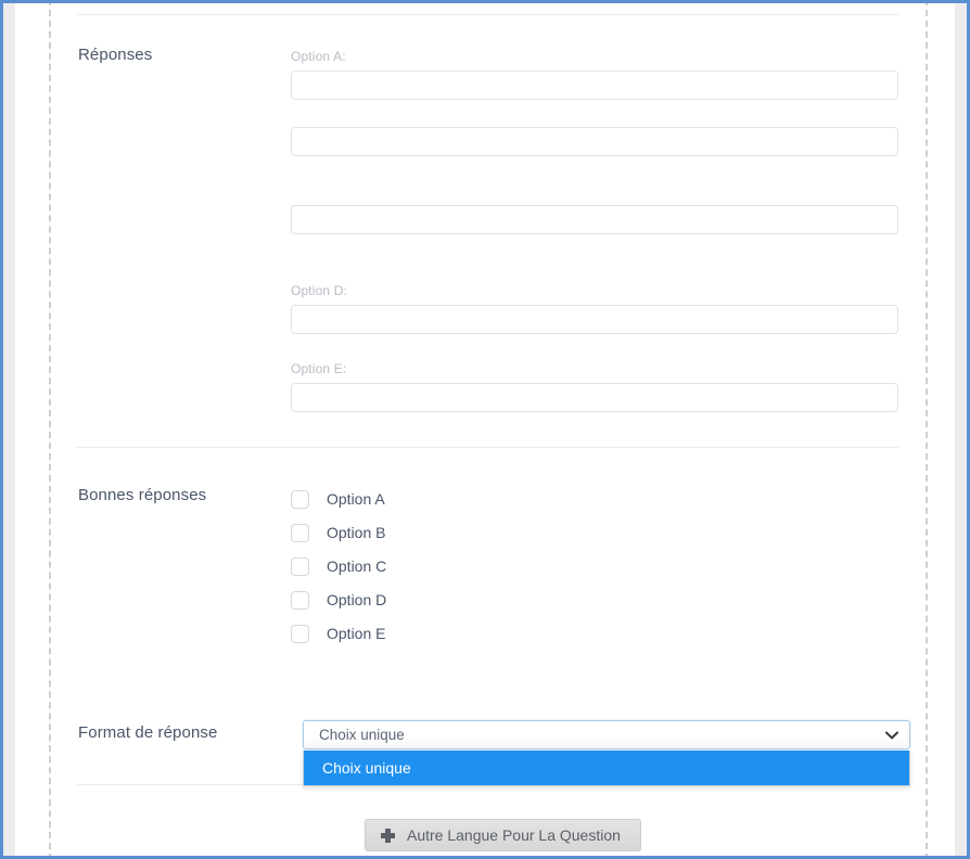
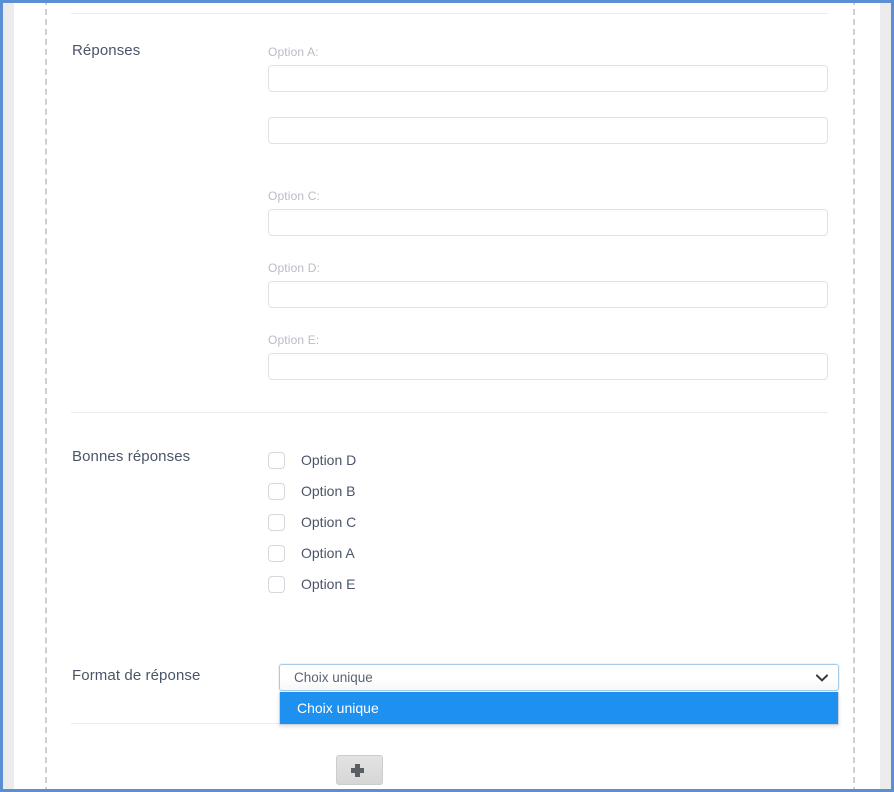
  Réponses
  Option A:
+ Option C:
  Option D:
  Option E:
  Bonnes réponses
- Option A
+ Option D
  Option B
  Option C
- Option D
+ Option A
  Option E
  Format de réponse
  Choix unique
  Choix unique
- Autre Langue Pour La Question
